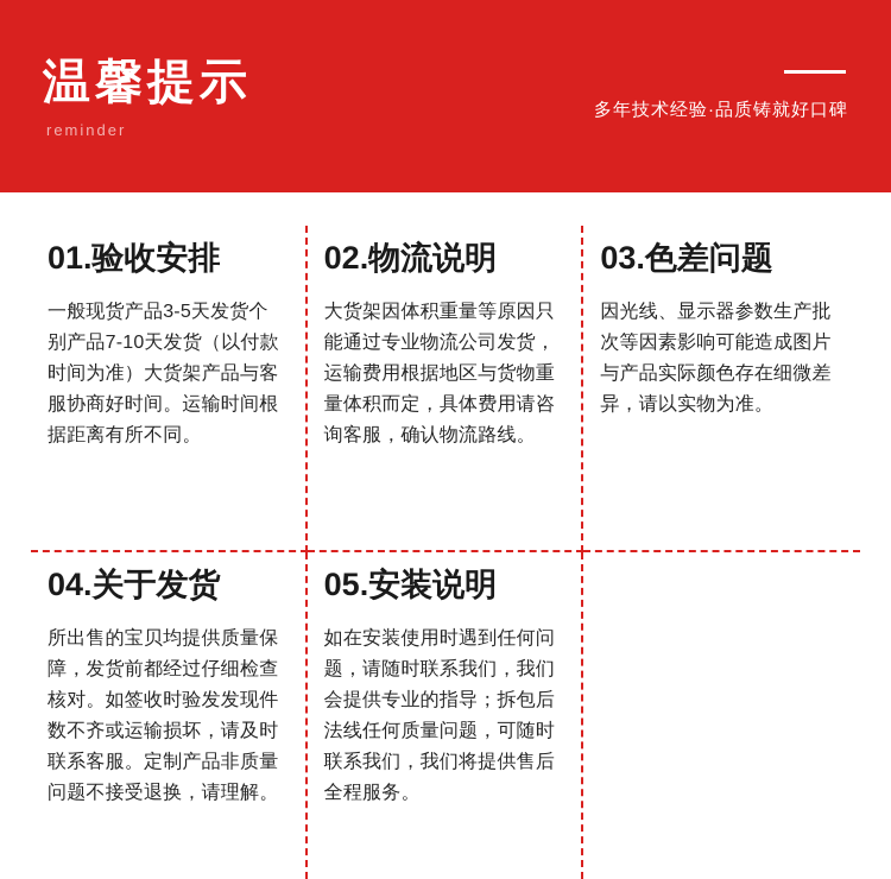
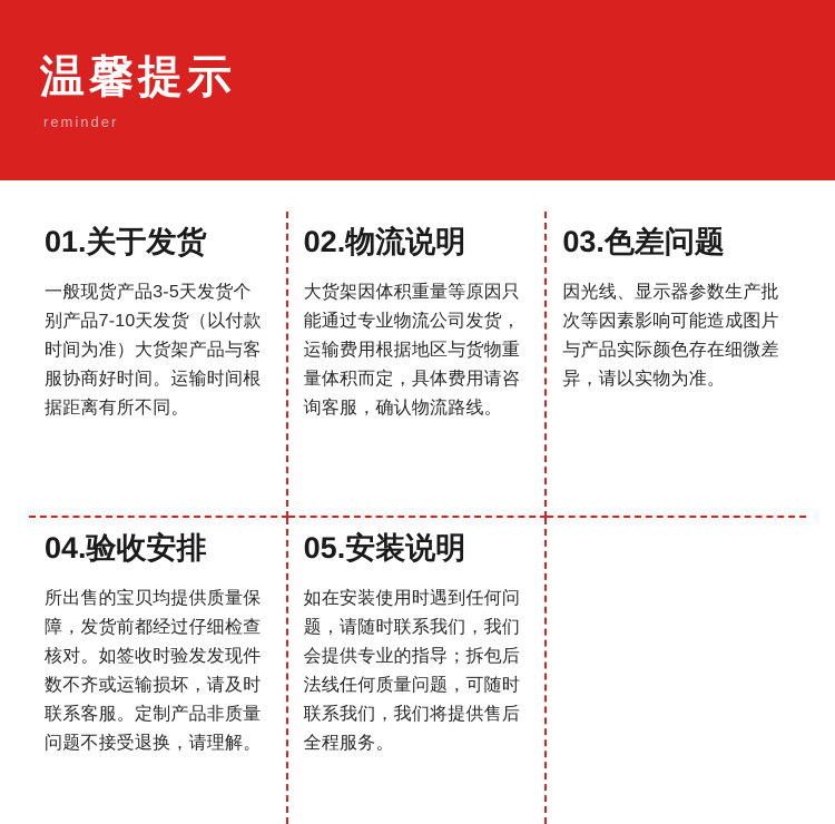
  温馨提示
  reminder
- 多年技术经验·品质铸就好口碑
- 01.验收安排
+ 01.关于发货
  一般现货产品3-5天发货个别产品7-10天发货（以付款时间为准）大货架产品与客服协商好时间。运输时间根据距离有所不同。
  02.物流说明
  大货架因体积重量等原因只能通过专业物流公司发货，运输费用根据地区与货物重量体积而定，具体费用请咨询客服，确认物流路线。
  03.色差问题
  因光线、显示器参数生产批次等因素影响可能造成图片与产品实际颜色存在细微差异，请以实物为准。
- 04.关于发货
+ 04.验收安排
  所出售的宝贝均提供质量保障，发货前都经过仔细检查核对。如签收时验发发现件数不齐或运输损坏，请及时联系客服。定制产品非质量问题不接受退换，请理解。
  05.安装说明
  如在安装使用时遇到任何问题，请随时联系我们，我们会提供专业的指导；拆包后法线任何质量问题，可随时联系我们，我们将提供售后全程服务。
